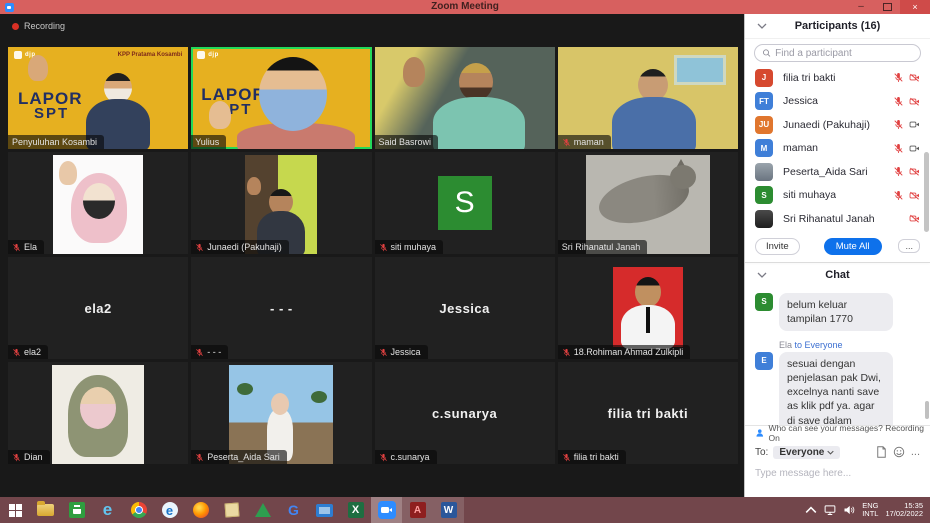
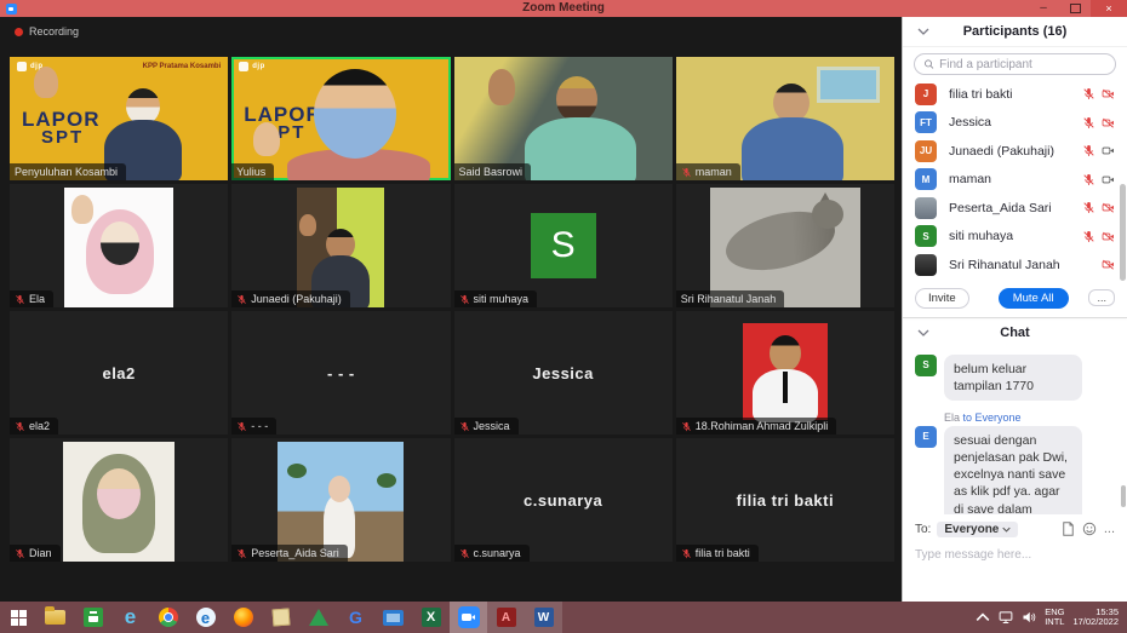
  Zoom Meeting
  –
  ×
  Recording
  LAPOR
  SPT
  Penyuluhan Kosambi
  LAPO
  Yulius
  Said Basrowi
  maman
  Ela
  Junaedi (Pakuhaji)
  S
  siti muhaya
  Sri Rihanatul Janah
  ela2
  ela2
  - - -
  - - -
  Jessica
  Jessica
  18.Rohiman Ahmad Zulkipli
  Dian
  Peserta_Aida Sari
  c.sunarya
  c.sunarya
  filia tri bakti
  filia tri bakti
  Participants (16)
  Find a participant
  J
  filia tri bakti
  FT
  Jessica
  JU
  Junaedi (Pakuhaji)
  M
  maman
  Peserta_Aida Sari
  S
  siti muhaya
  Sri Rihanatul Janah
  Invite
  Mute All
  ...
  Chat
  S
  belum keluar tampilan 1770
  Ela to Everyone
  E
  sesuai dengan penjelasan pak Dwi, excelnya nanti save as klik pdf ya. agar di save dalam
- Who can see your messages? Recording On
  To:
  Everyone
  ...
  Type message here...
  e
  e
  G
  X
  A
  W
  ENG
  INTL
  15:35
  17/02/2022
